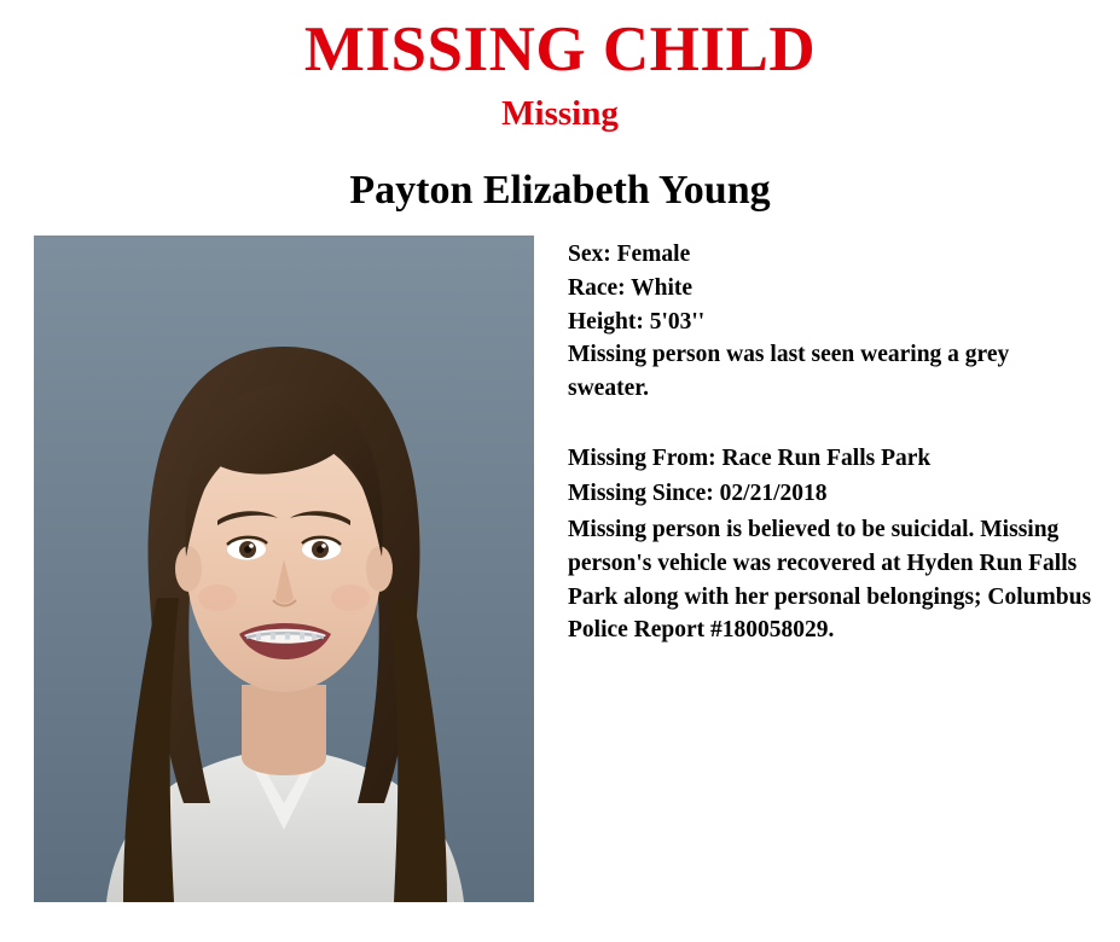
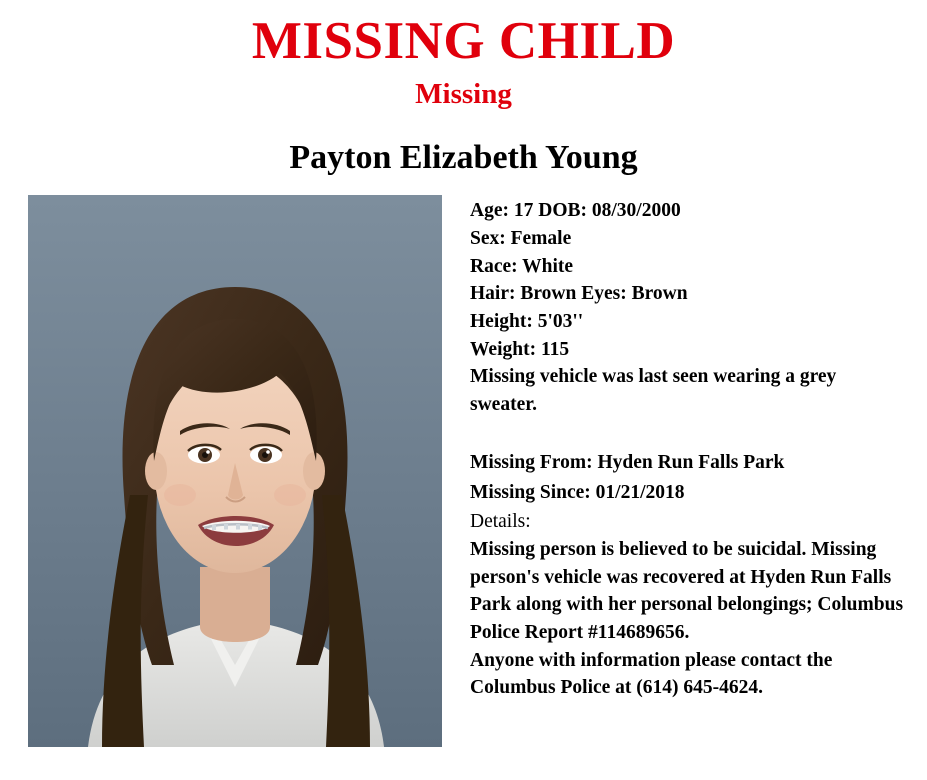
  MISSING CHILD
  Missing
  Payton Elizabeth Young
+ Age: 17 DOB: 08/30/2000
  Sex: Female
  Race: White
+ Hair: Brown Eyes: Brown
  Height: 5'03''
+ Weight: 115
- Missing person was last seen wearing a grey sweater.
+ Missing vehicle was last seen wearing a grey sweater.
- Missing From: Race Run Falls Park
+ Missing From: Hyden Run Falls Park
- Missing Since: 02/21/2018
+ Missing Since: 01/21/2018
+ Details:
- Missing person is believed to be suicidal. Missing person's vehicle was recovered at Hyden Run Falls Park along with her personal belongings; Columbus Police Report #180058029.
+ Missing person is believed to be suicidal. Missing person's vehicle was recovered at Hyden Run Falls Park along with her personal belongings; Columbus Police Report #114689656.
+ Anyone with information please contact the Columbus Police at (614) 645-4624.
